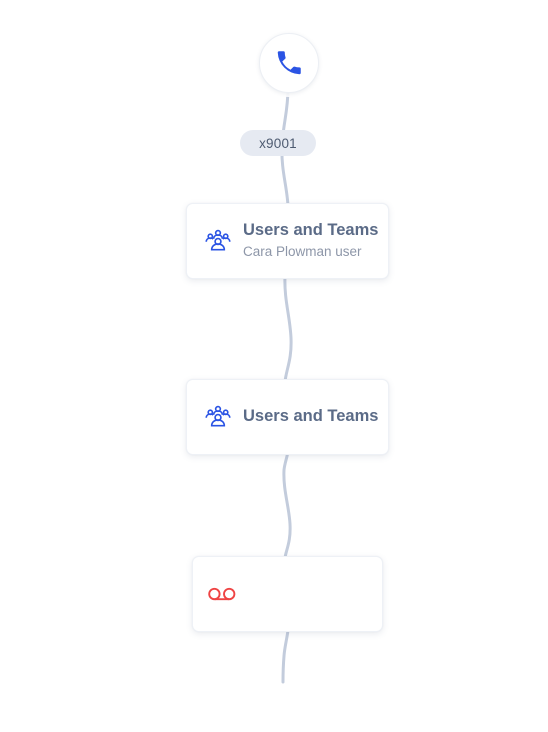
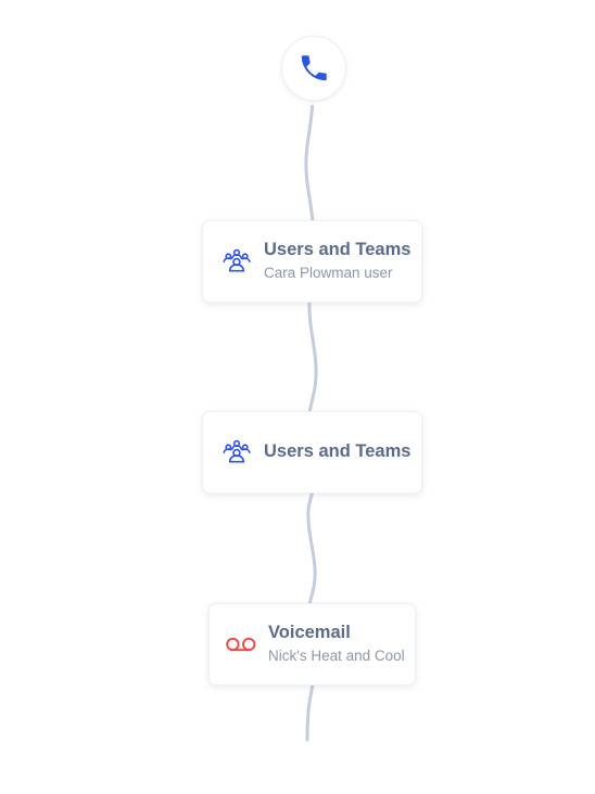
- x9001
  Users and Teams
  Cara Plowman user
  Users and Teams
+ Voicemail
+ Nick's Heat and Cool
